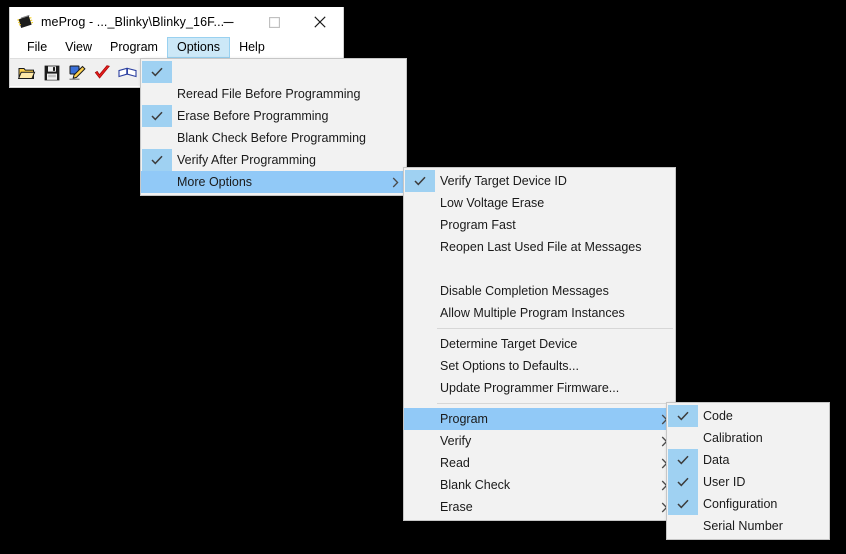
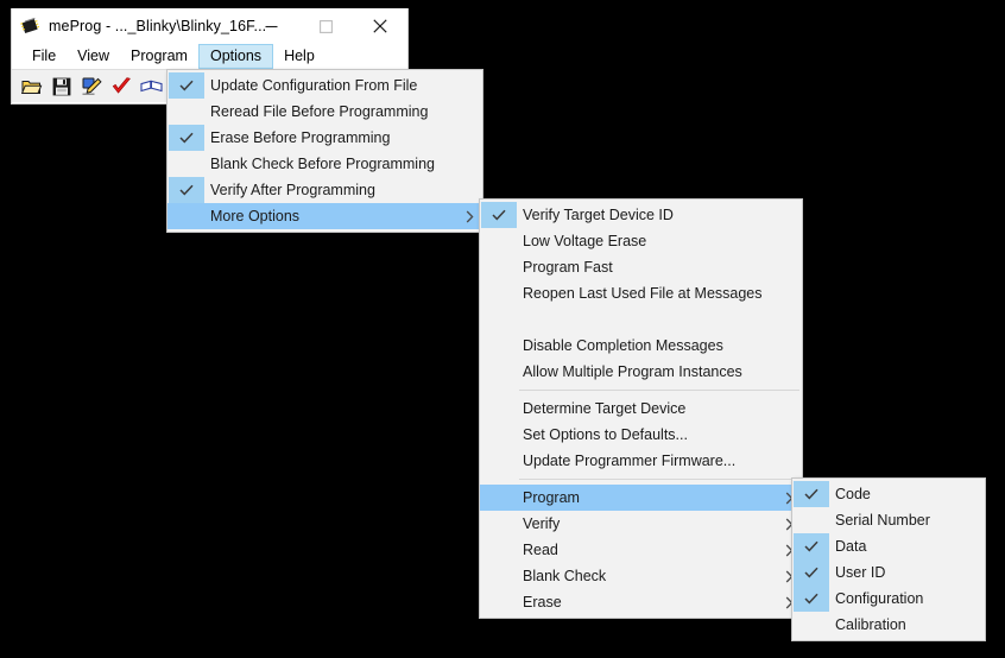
  meProg - ..._Blinky\Blinky_16F...
  File
  View
  Program
  Options
  Help
+ Update Configuration From File
  Reread File Before Programming
  Erase Before Programming
  Blank Check Before Programming
  Verify After Programming
  More Options
  Verify Target Device ID
  Low Voltage Erase
  Program Fast
  Reopen Last Used File at Messages
  Disable Completion Messages
  Allow Multiple Program Instances
  Determine Target Device
  Set Options to Defaults...
  Update Programmer Firmware...
  Program
  Verify
  Read
  Blank Check
  Erase
  Code
- Calibration
+ Serial Number
  Data
  User ID
  Configuration
- Serial Number
+ Calibration
